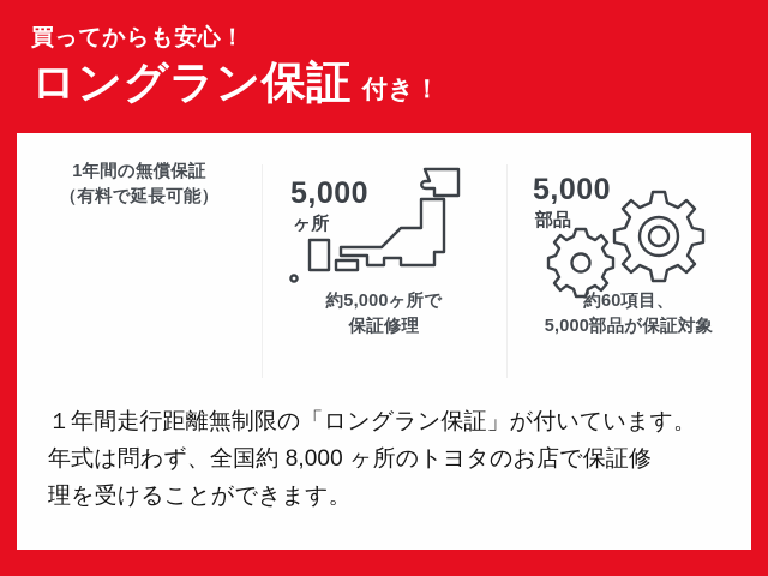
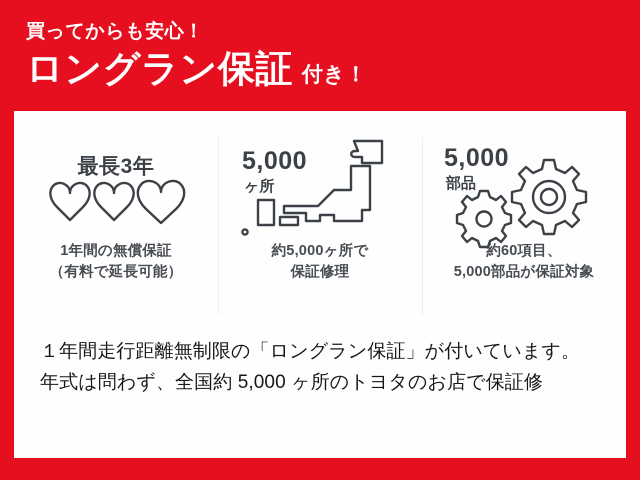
  買ってからも安心！
  ロングラン保証
  付き！
+ 最長3年
  1年間の無償保証
  （有料で延長可能）
  5,000
  ヶ所
  約5,000ヶ所で
  保証修理
  5,000
  部品
  約60項目、
  5,000部品が保証対象
  １年間走行距離無制限の「ロングラン保証」が付いています。
- 年式は問わず、全国約 8,000 ヶ所のトヨタのお店で保証修
+ 年式は問わず、全国約 5,000 ヶ所のトヨタのお店で保証修
- 理を受けることができます。
